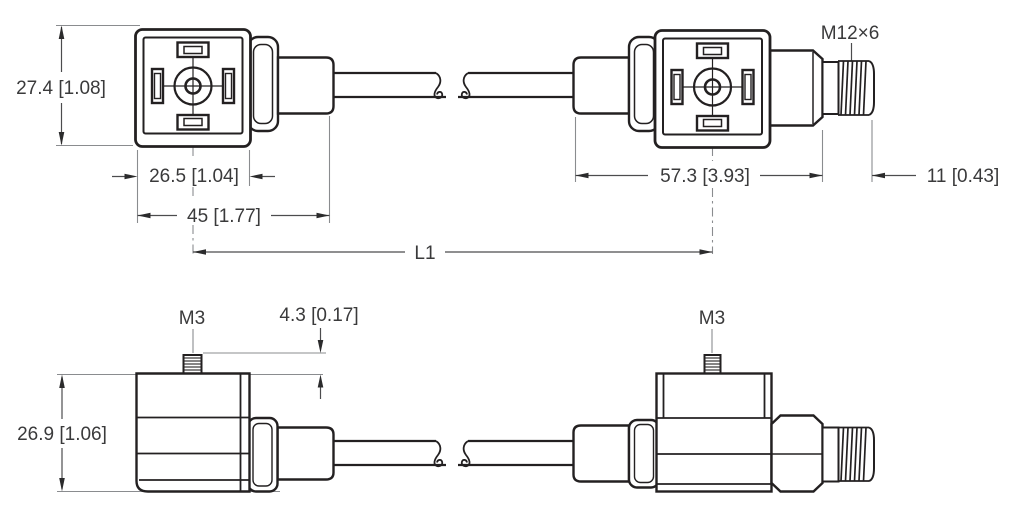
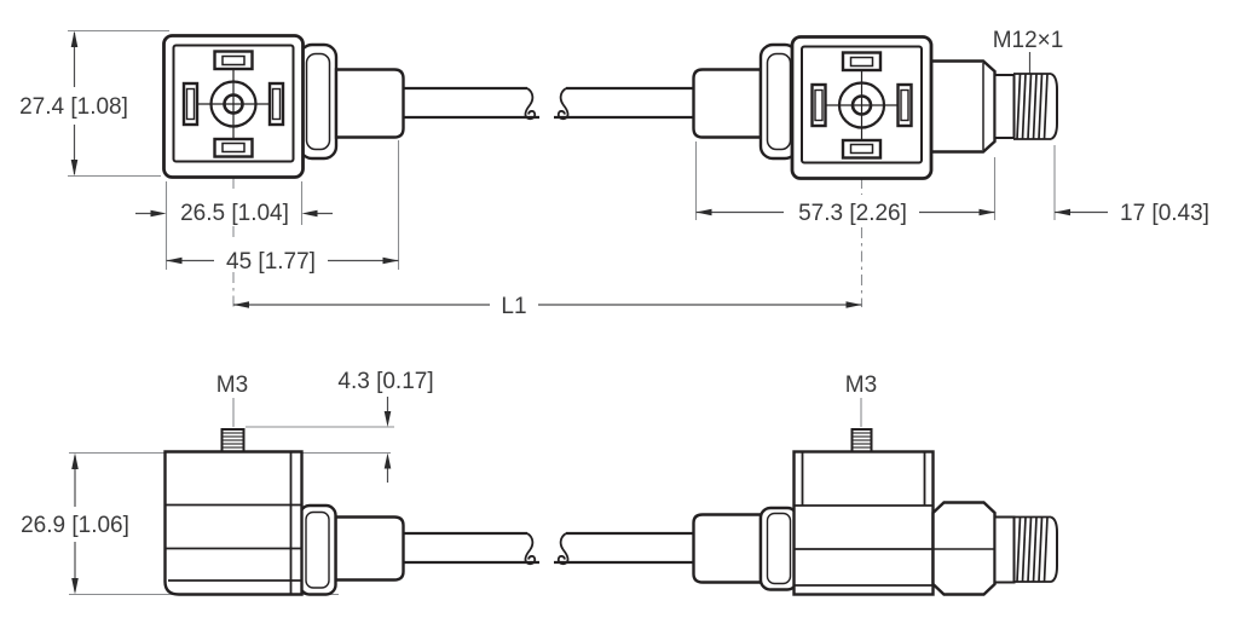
  27.4 [1.08]
  26.5 [1.04]
  45 [1.77]
  L1
- 57.3 [3.93]
+ 57.3 [2.26]
- 11 [0.43]
+ 17 [0.43]
- M12×6
+ M12×1
  4.3 [0.17]
  26.9 [1.06]
  M3
  M3
